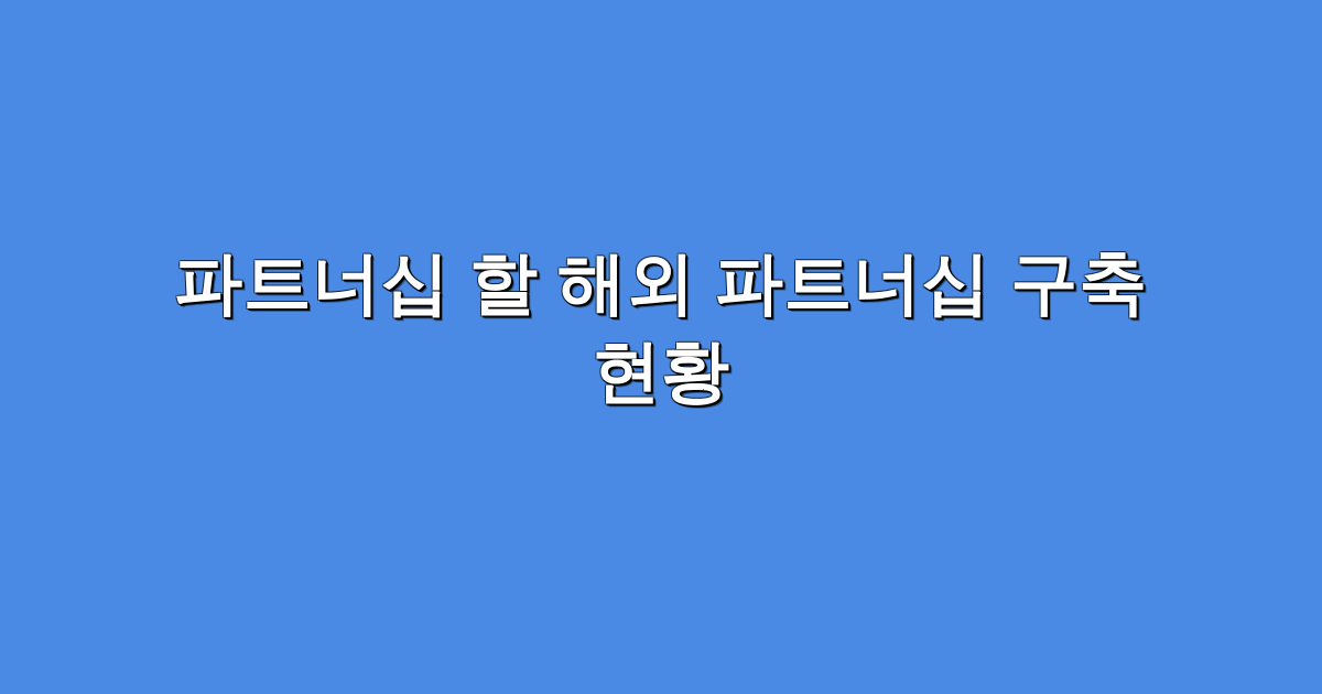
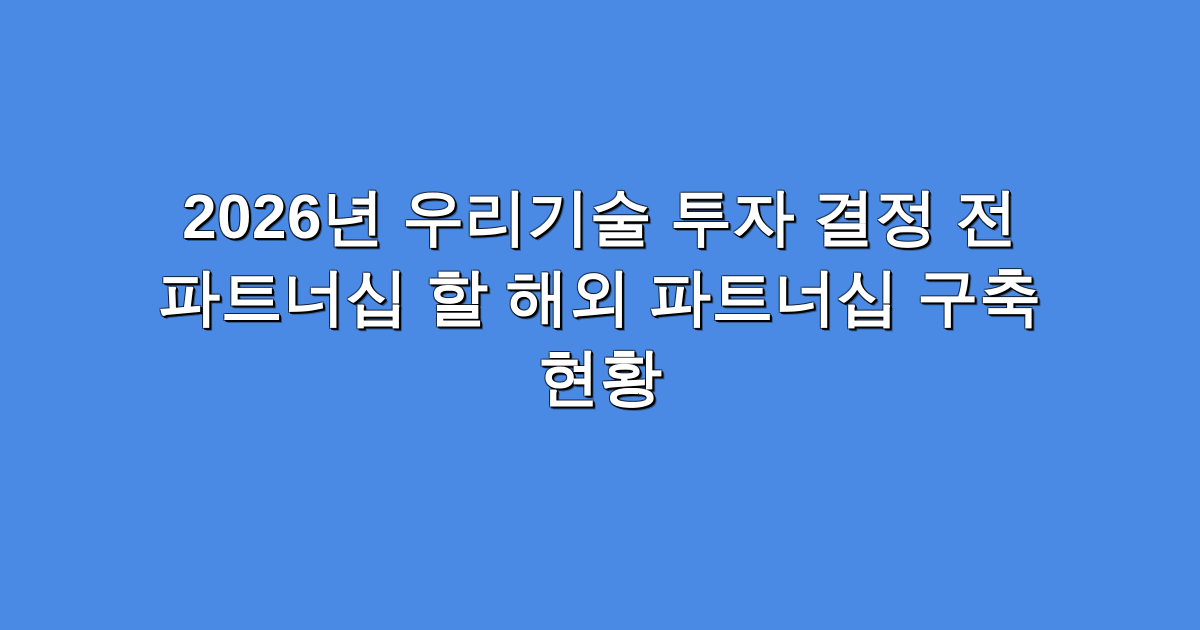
+ 2026년 우리기술 투자 결정 전
  파트너십 할 해외 파트너십 구축
  현황
